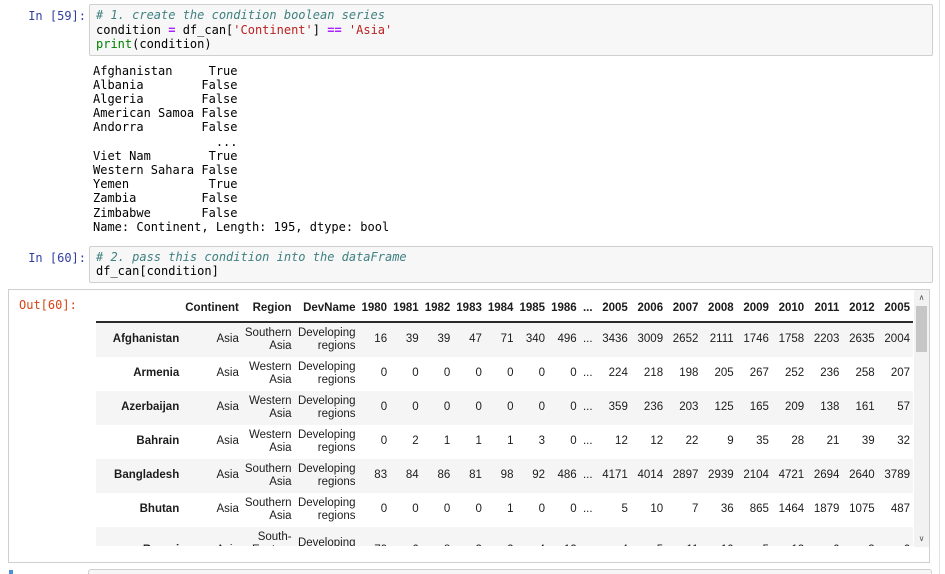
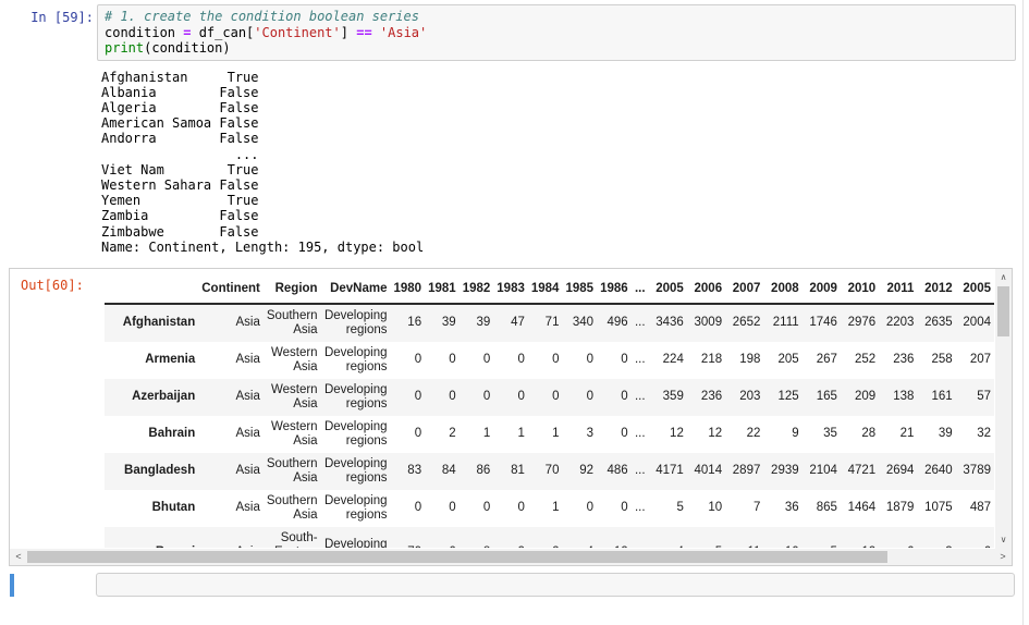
  In [59]:
  # 1. create the condition boolean series condition = df_can['Continent'] == 'Asia' print(condition)
  Afghanistan True
  Albania False
  Algeria False
  American Samoa False
  Andorra False
  ...
  Viet Nam True
  Western Sahara False
  Yemen True
  Zambia False
  Zimbabwe False
  Name: Continent, Length: 195, dtype: bool
- In [60]:
- # 2. pass this condition into the dataFrame df_can[condition]
  Out[60]:
  	Continent	Region	DevName	1980	1981	1982	1983	1984	1985	1986	...	2005	2006	2007	2008	2009	2010	2011	2012	2005
- Afghanistan	Asia	Southern Asia	Developing regions	16	39	39	47	71	340	496	...	3436	3009	2652	2111	1746	1758	2203	2635	2004
+ Afghanistan	Asia	Southern Asia	Developing regions	16	39	39	47	71	340	496	...	3436	3009	2652	2111	1746	2976	2203	2635	2004
  Armenia	Asia	Western Asia	Developing regions	0	0	0	0	0	0	0	...	224	218	198	205	267	252	236	258	207
  Azerbaijan	Asia	Western Asia	Developing regions	0	0	0	0	0	0	0	...	359	236	203	125	165	209	138	161	57
  Bahrain	Asia	Western Asia	Developing regions	0	2	1	1	1	3	0	...	12	12	22	9	35	28	21	39	32
- Bangladesh	Asia	Southern Asia	Developing regions	83	84	86	81	98	92	486	...	4171	4014	2897	2939	2104	4721	2694	2640	3789
+ Bangladesh	Asia	Southern Asia	Developing regions	83	84	86	81	70	92	486	...	4171	4014	2897	2939	2104	4721	2694	2640	3789
  Bhutan	Asia	Southern Asia	Developing regions	0	0	0	0	1	0	0	...	5	10	7	36	865	1464	1879	1075	487
  ∧
  ∨
+ <
+ >
